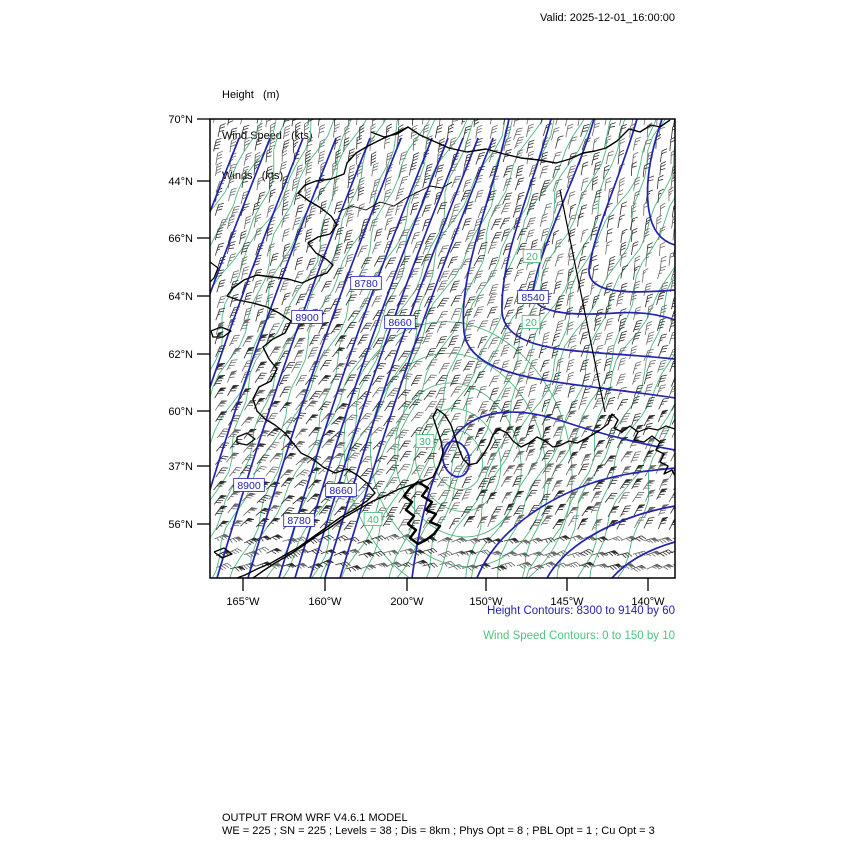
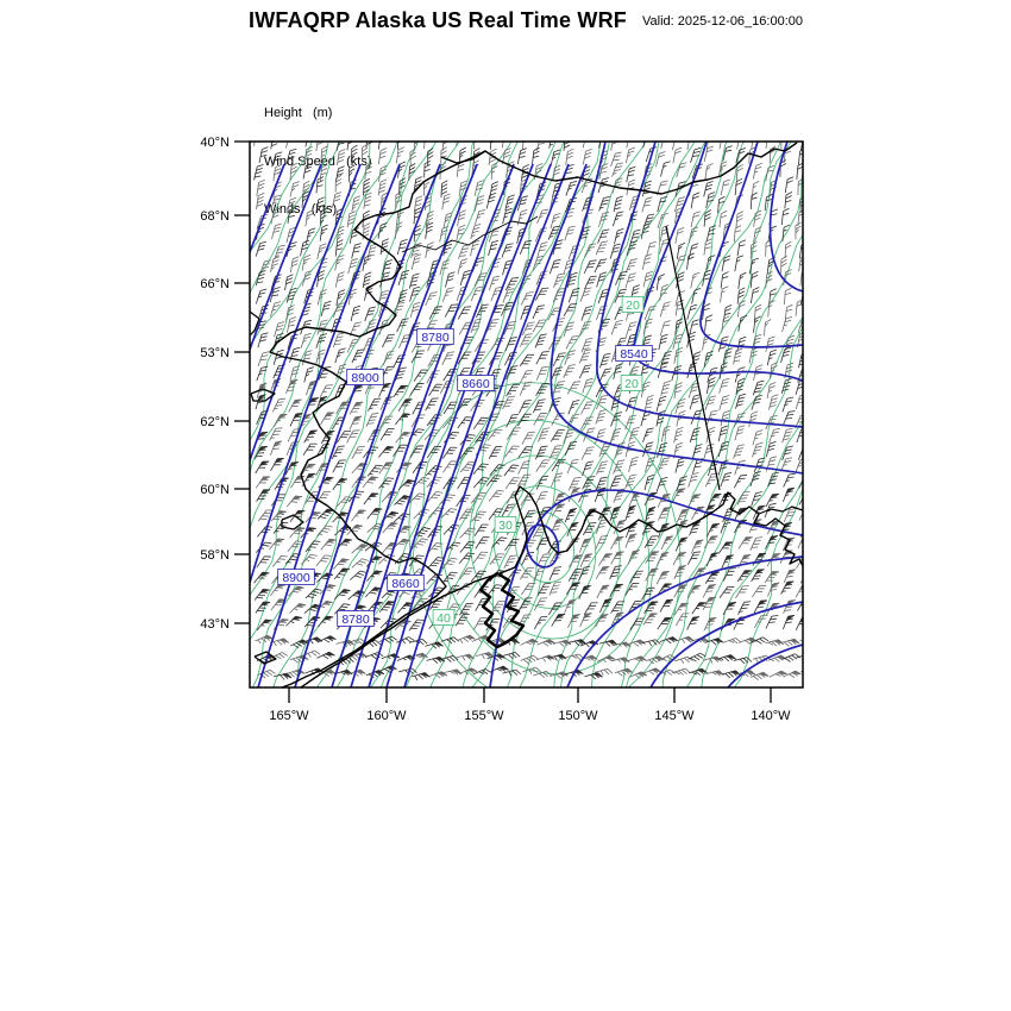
+ IWFAQRP Alaska US Real Time WRF
- Valid: 2025-12-01_16:00:00
+ Valid: 2025-12-06_16:00:00
  Height (m)
  Wind Sped (kts
  Wnds (ks)
  8780
  8540
  8900
  8660
  8900
  8660
  8780
  20
  20
  30
  40
- 70°N
+ 40°N
- 44°N
+ 68°N
  66°N
- 64°N
+ 53°N
  62°N
  60°N
- 37°N
+ 58°N
- 56°N
+ 43°N
  165°W
  160°W
- 200°W
+ 155°W
  150°W
  145°W
  140°W
- Height Contours: 8300 to 9140 by 60
- Wind Speed Contours: 0 to 150 by 10
- OUTPUT FROM WRF V4.6.1 MODEL
- WE = 225 ; SN = 225 ; Levels = 38 ; Dis = 8km ; Phys Opt = 8 ; PBL Opt = 1 ; Cu Opt = 3
